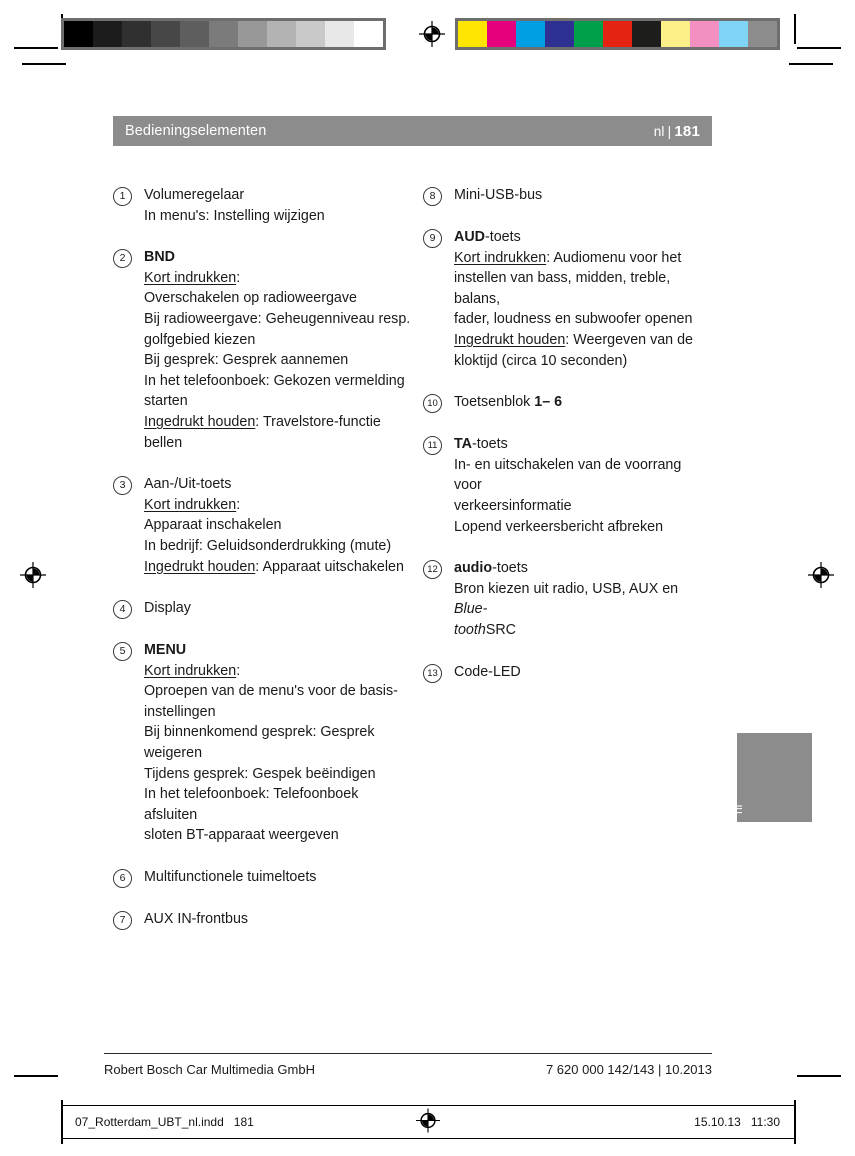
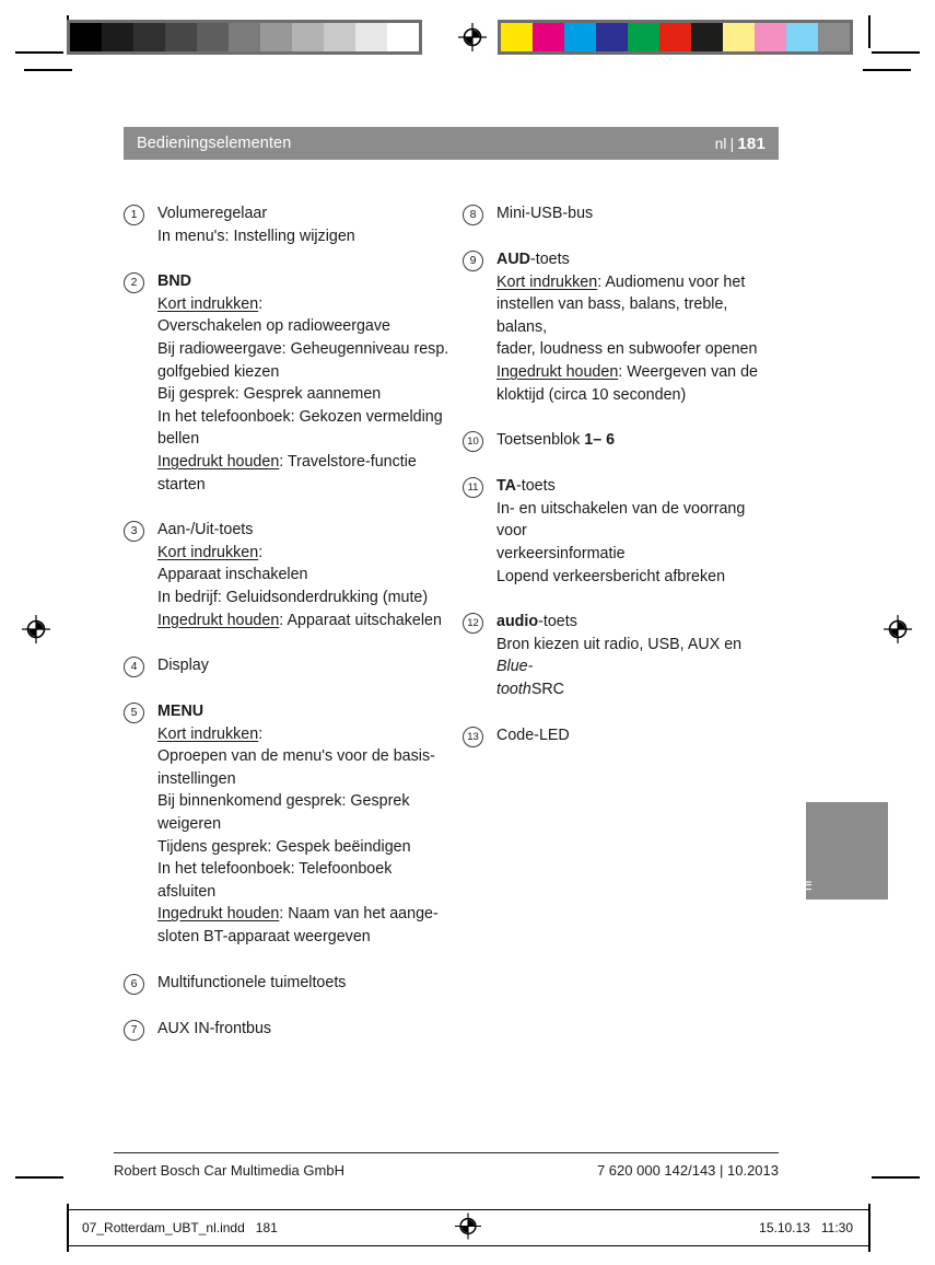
  Bedieningselementen
  nl | 181
  1
  Volumeregelaar
  In menu's: Instelling wijzigen
  2
  BND
  Kort indrukken:
  Overschakelen op radioweergave
  Bij radioweergave: Geheugenniveau resp.
  golfgebied kiezen
  Bij gesprek: Gesprek aannemen
  In het telefoonboek: Gekozen vermelding
- starten
+ bellen
  Ingedrukt houden: Travelstore-functie
- bellen
+ starten
  3
  Aan-/Uit-toets
  Kort indrukken:
  Apparaat inschakelen
  In bedrijf: Geluidsonderdrukking (mute)
  Ingedrukt houden: Apparaat uitschakelen
  4
  Display
  5
  MENU
  Kort indrukken:
  Oproepen van de menu's voor de basis-
  instellingen
  Bij binnenkomend gesprek: Gesprek
  weigeren
  Tijdens gesprek: Gespek beëindigen
  In het telefoonboek: Telefoonboek
  afsluiten
+ Ingedrukt houden: Naam van het aange-
  sloten BT-apparaat weergeven
  6
  Multifunctionele tuimeltoets
  7
  AUX IN-frontbus
  8
  Mini-USB-bus
  9
  AUD-toets
  Kort indrukken: Audiomenu voor het
- instellen van bass, midden, treble, balans,
+ instellen van bass, balans, treble, balans,
  fader, loudness en subwoofer openen
  Ingedrukt houden: Weergeven van de
  kloktijd (circa 10 seconden)
  10
  Toetsenblok 1– 6
  11
  TA-toets
  In- en uitschakelen van de voorrang voor
  verkeersinformatie
  Lopend verkeersbericht afbreken
  12
  audio-toets
  Bron kiezen uit radio, USB, AUX en Blue-
  toothSRC
  13
  Code-LED
  Robert Bosch Car Multimedia GmbH
  7 620 000 142/143 | 10.2013
  07_Rotterdam_UBT_nl.indd 181
  15.10.13 11:30
